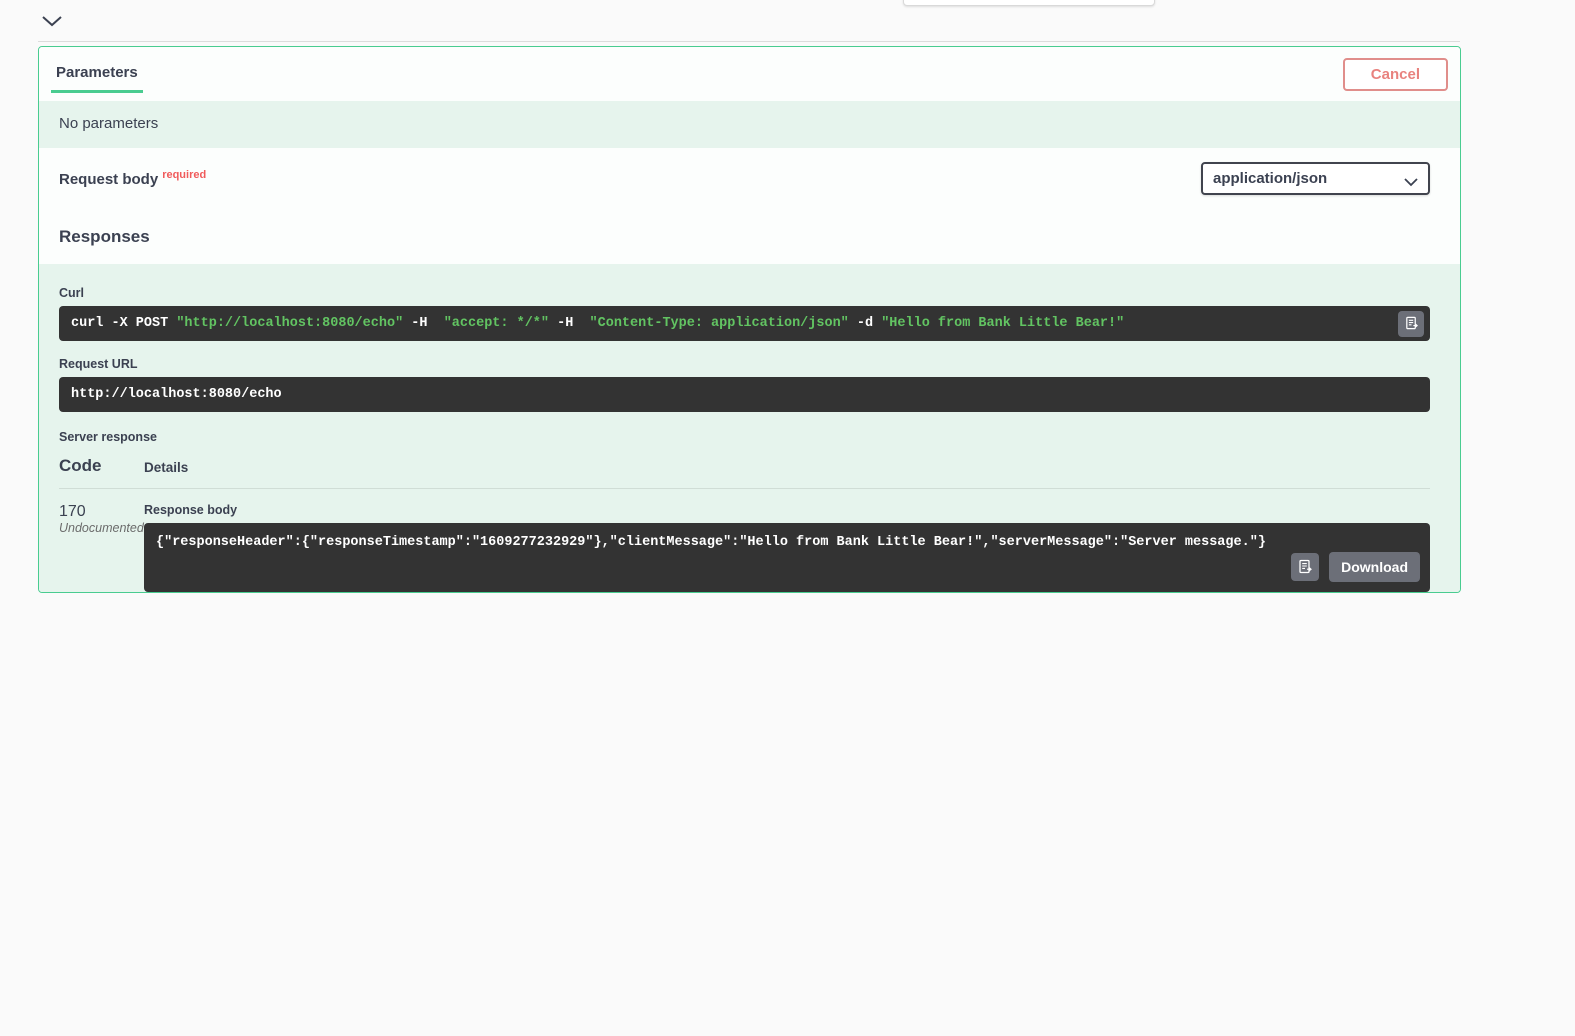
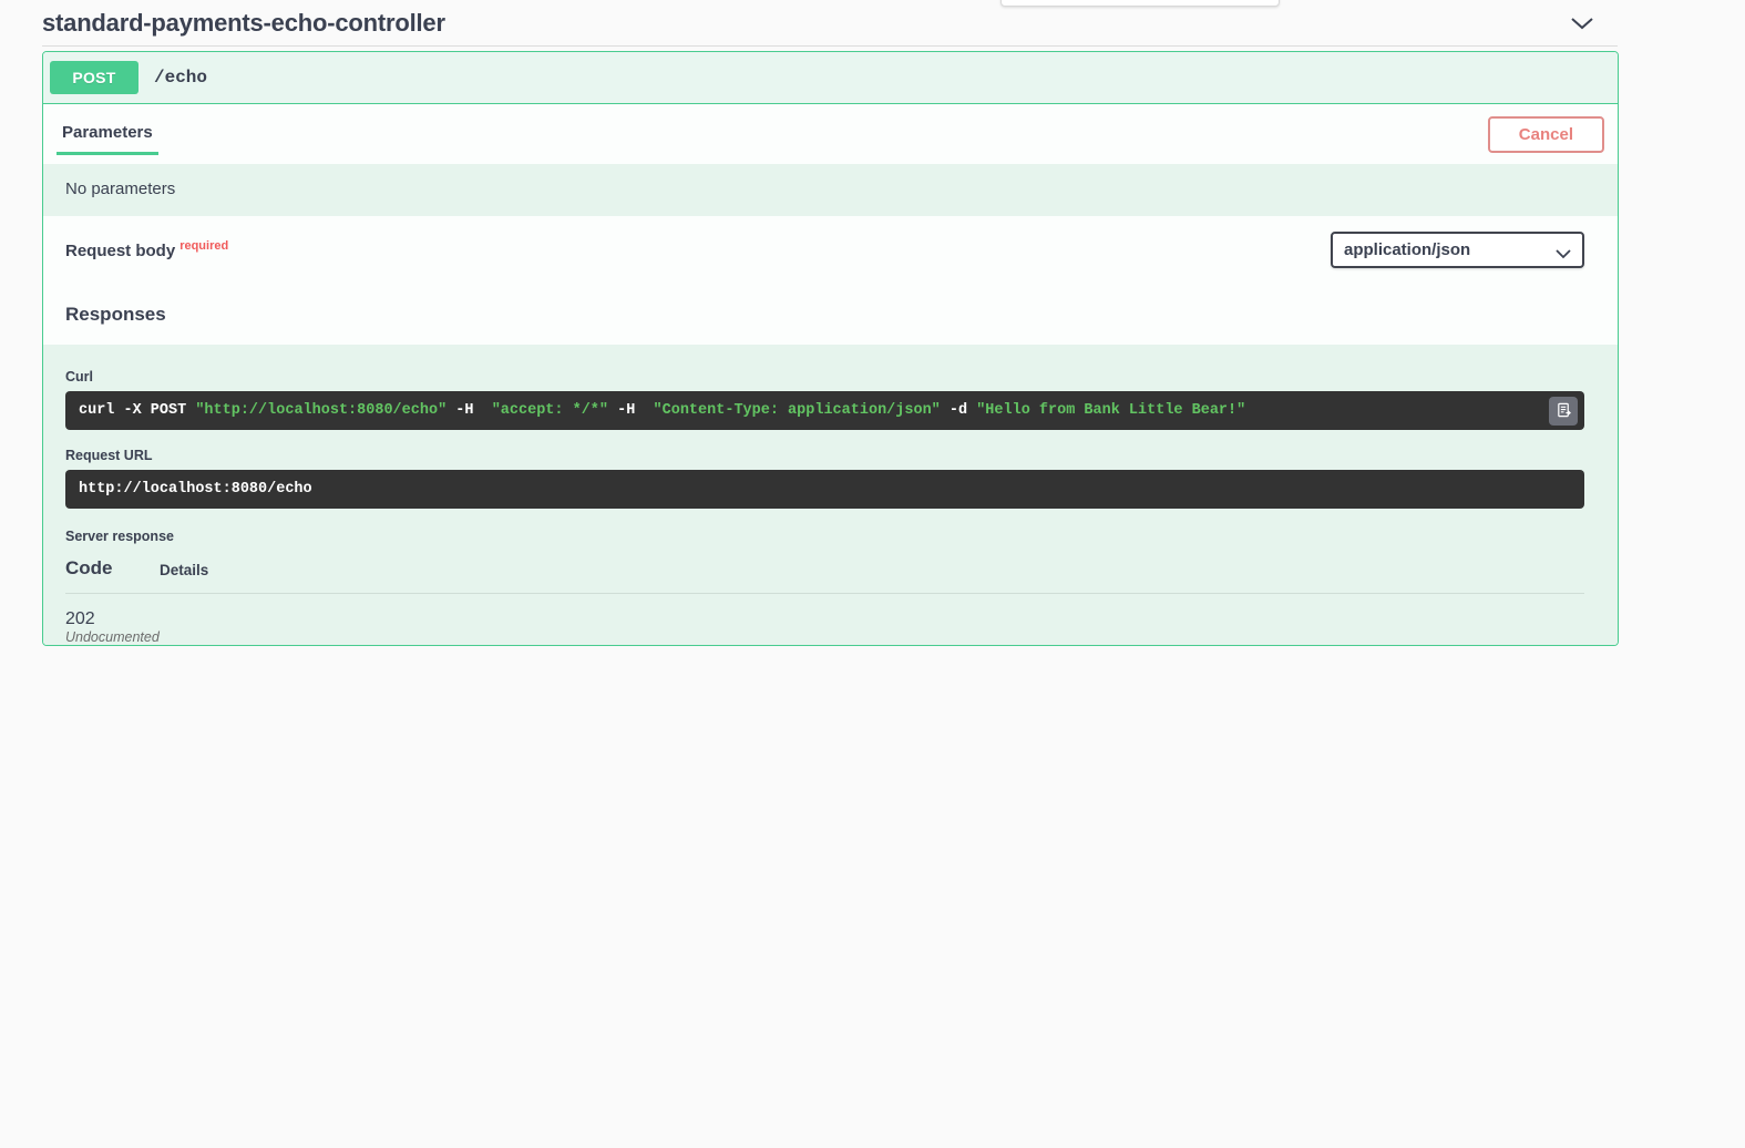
+ standard-payments-echo-controller
+ POST
+ /echo
  Parameters
  Cancel
  No parameters
  Request body required
  application/json
  Responses
  Curl
  curl -X POST "http://localhost:8080/echo" -H "accept: */*" -H "Content-Type: application/json" -d "Hello from Bank Little Bear!"
  Request URL
  http://localhost:8080/echo
  Server response
  Code
  Details
- 170
+ 202
  Undocumented
- Response body
- {"responseHeader":{"responseTimestamp":"1609277232929"},"clientMessage":"Hello from Bank Little Bear!","serverMessage":"Server message."}
- Download
